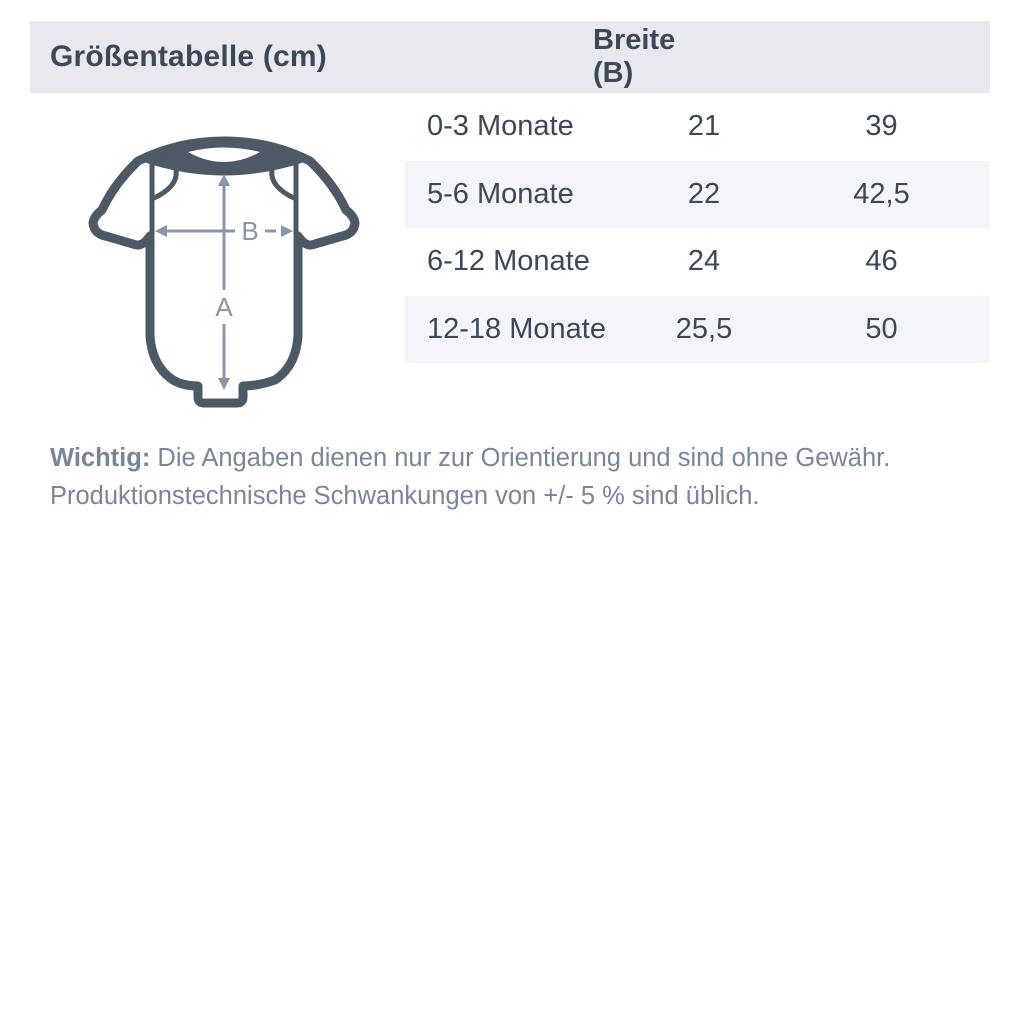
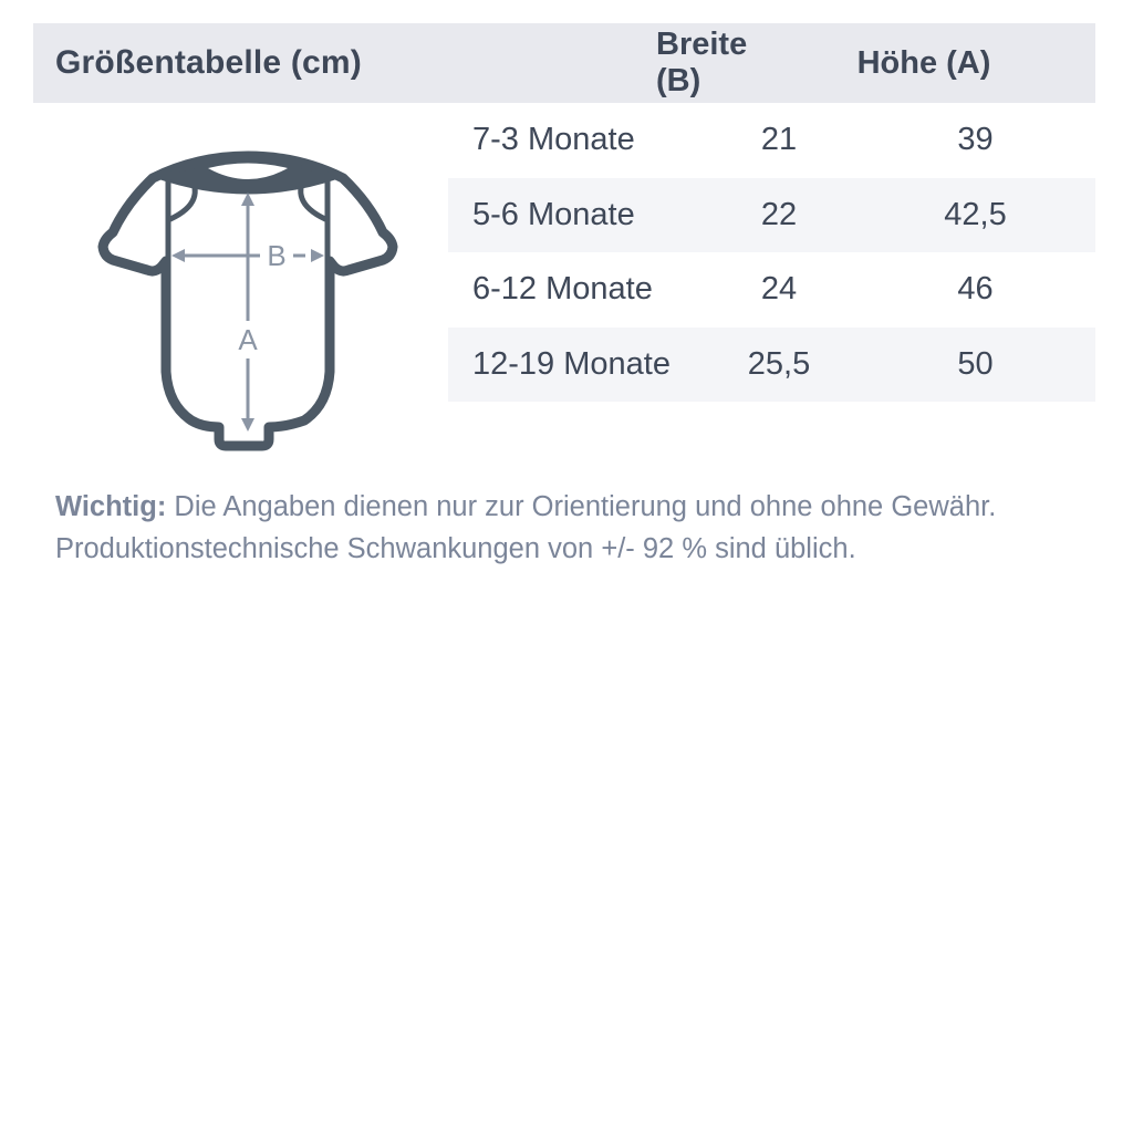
  Größentabelle (cm)
  Breite (B)
+ Höhe (A)
  B
  A
- 0-3 Monate
+ 7-3 Monate
  21
  39
  5-6 Monate
  22
  42,5
  6-12 Monate
  24
  46
- 12-18 Monate
+ 12-19 Monate
  25,5
  50
- Wichtig: Die Angaben dienen nur zur Orientierung und sind ohne Gewähr.
+ Wichtig: Die Angaben dienen nur zur Orientierung und ohne ohne Gewähr.
- Produktionstechnische Schwankungen von +/- 5 % sind üblich.
+ Produktionstechnische Schwankungen von +/- 92 % sind üblich.
